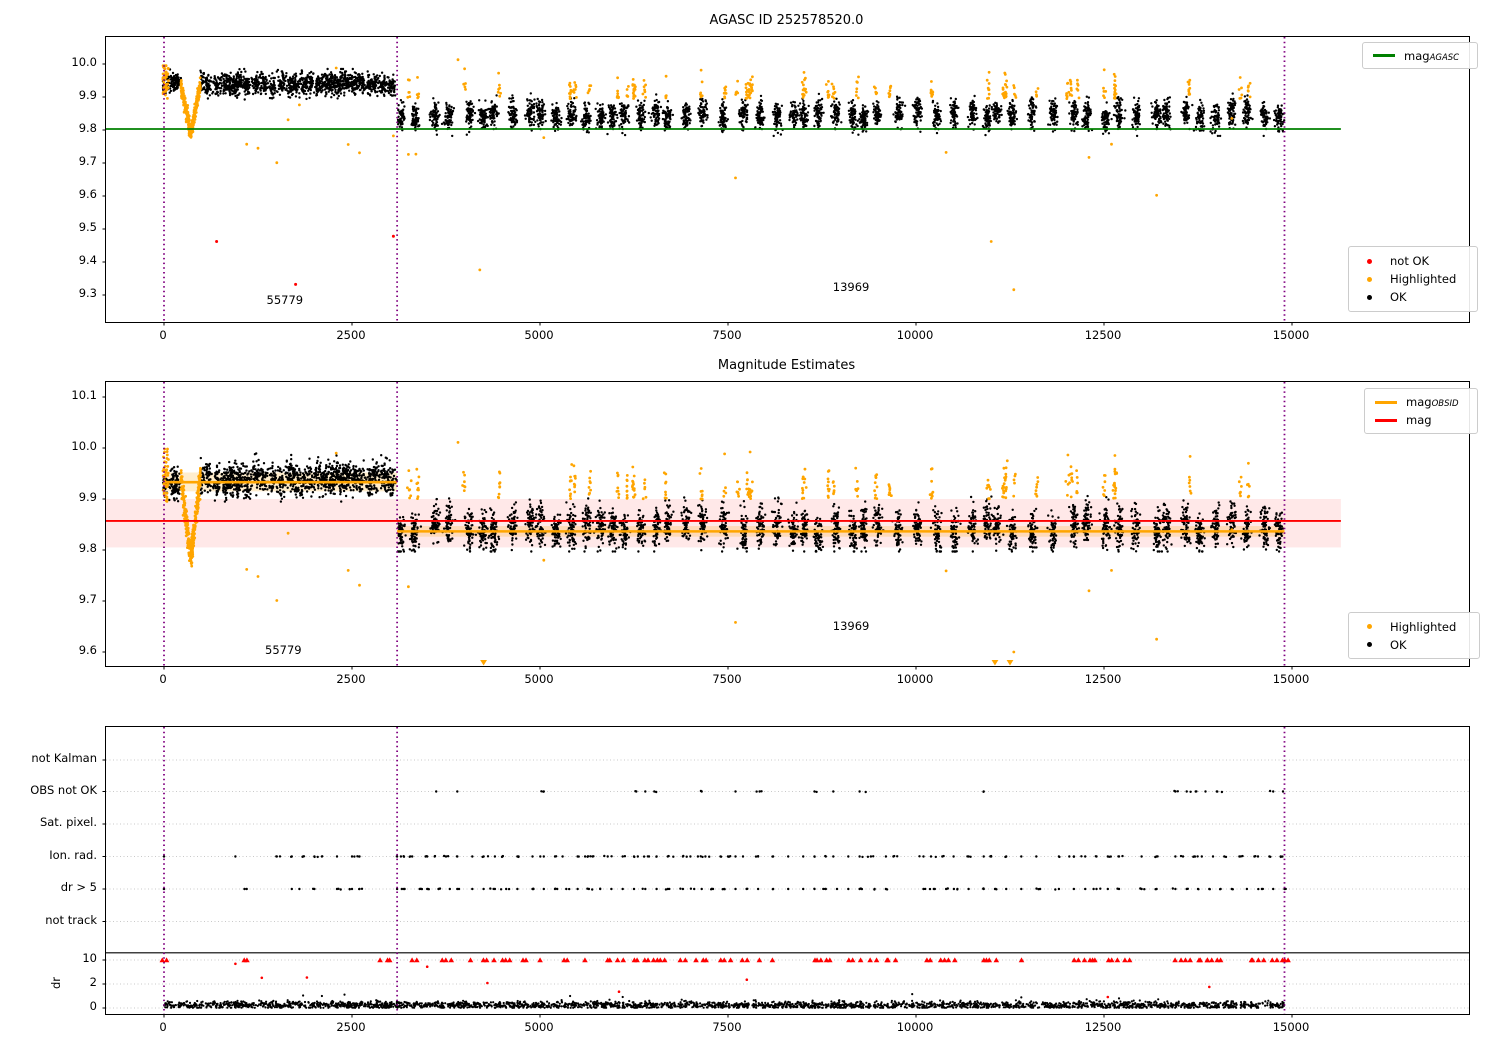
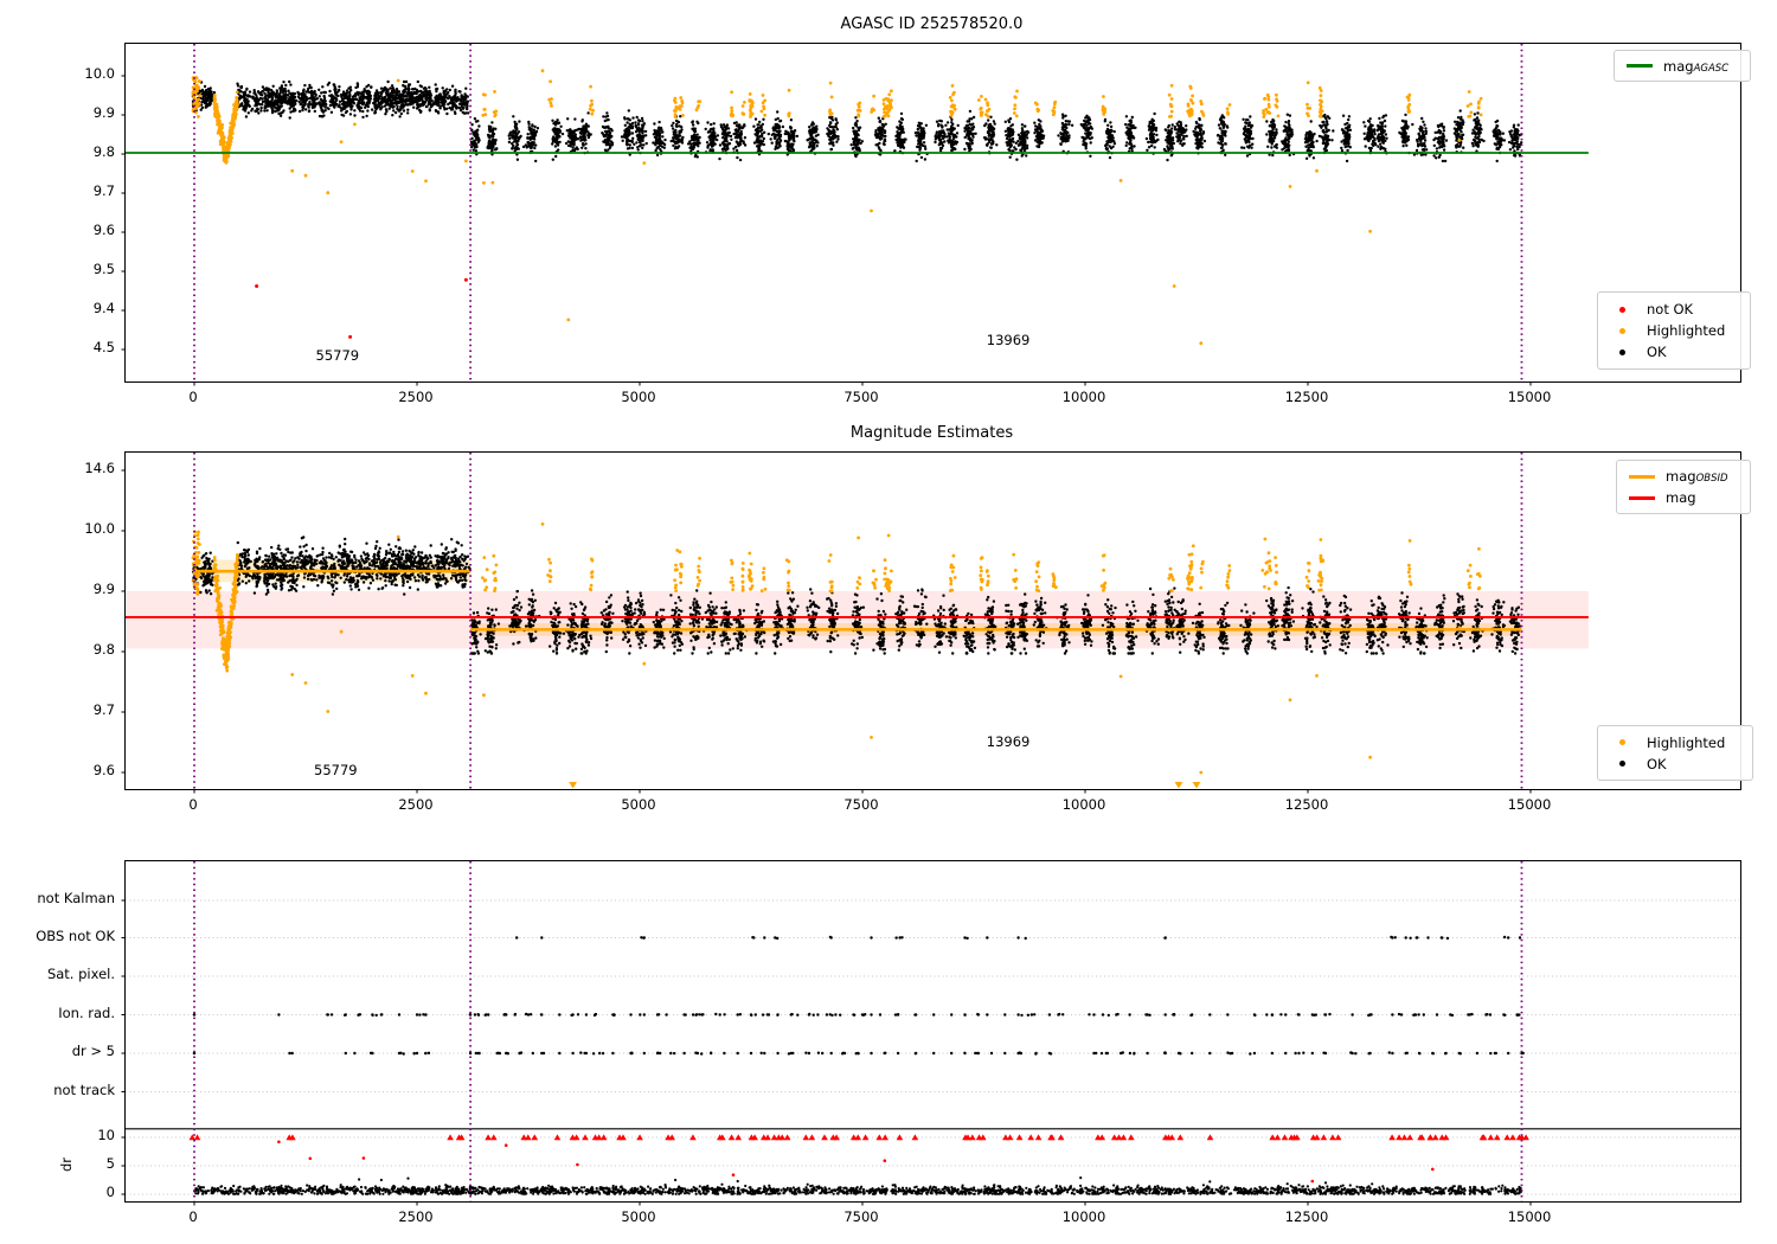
  AGASC ID 252578520.0
  Magnitude Estimates
  magAGASC
  not OK
  Highlighted
  OK
  magOBSID
  mag
  Highlighted
  OK
  0
  2500
  5000
  7500
  10000
  12500
  15000
  10.0
  9.9
  9.8
  9.7
  9.6
  9.5
  9.4
- 9.3
+ 4.5
  55779
  13969
  0
  2500
  5000
  7500
  10000
  12500
  15000
- 10.1
+ 14.6
  10.0
  9.9
  9.8
  9.7
  9.6
  55779
  13969
  0
  2500
  5000
  7500
  10000
  12500
  15000
  not Kalman
  OBS not OK
  Sat. pixel.
  Ion. rad.
  dr > 5
  not track
  10
- 2
+ 5
  0
